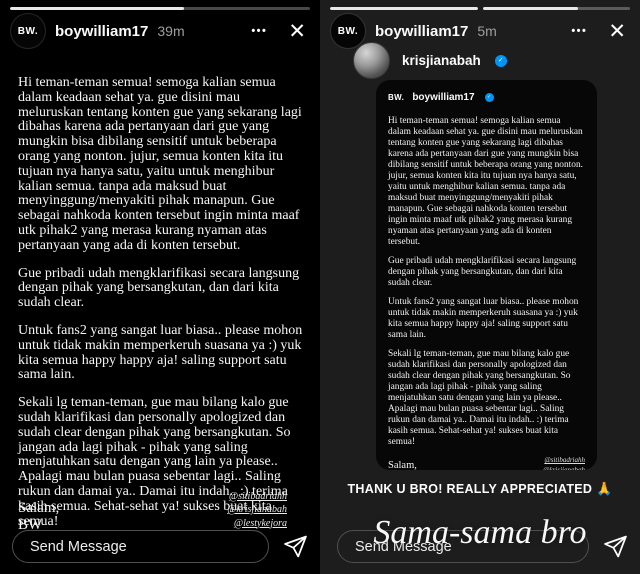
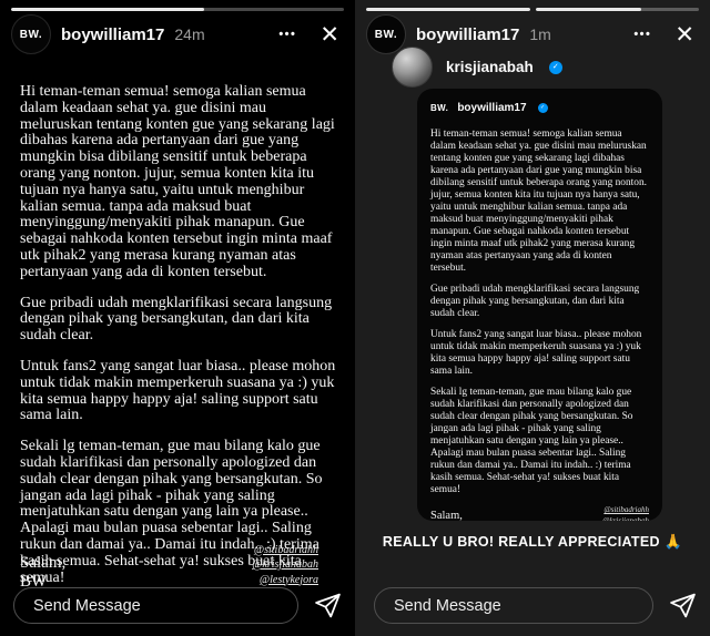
  BW.
  boywilliam17
- 39m
+ 24m
  •••
  ✕
  Hi teman-teman semua! semoga kalian semua dalam keadaan sehat ya. gue disini mau meluruskan tentang konten gue yang sekarang lagi dibahas karena ada pertanyaan dari gue yang mungkin bisa dibilang sensitif untuk beberapa orang yang nonton. jujur, semua konten kita itu tujuan nya hanya satu, yaitu untuk menghibur kalian semua. tanpa ada maksud buat menyinggung/menyakiti pihak manapun. Gue sebagai nahkoda konten tersebut ingin minta maaf utk pihak2 yang merasa kurang nyaman atas pertanyaan yang ada di konten tersebut.
  Gue pribadi udah mengklarifikasi secara langsung dengan pihak yang bersangkutan, dan dari kita sudah clear.
  Untuk fans2 yang sangat luar biasa.. please mohon untuk tidak makin memperkeruh suasana ya :) yuk kita semua happy happy aja! saling support satu sama lain.
  Sekali lg teman-teman, gue mau bilang kalo gue sudah klarifikasi dan personally apologized dan sudah clear dengan pihak yang bersangkutan. So jangan ada lagi pihak - pihak yang saling menjatuhkan satu dengan yang lain ya please.. Apalagi mau bulan puasa sebentar lagi.. Saling rukun dan damai ya.. Damai itu indah.. :) terima kasih semua. Sehat-sehat ya! sukses buat kita semua!
  Salam,
  BW
  @sitibadriahh
  @krisjianabah
  @lestykejora
  Send Message
  BW.
  boywilliam17
- 5m
+ 1m
  •••
  ✕
  krisjianabah
  BW.
  boywilliam17
  Hi teman-teman semua! semoga kalian semua dalam keadaan sehat ya. gue disini mau meluruskan tentang konten gue yang sekarang lagi dibahas karena ada pertanyaan dari gue yang mungkin bisa dibilang sensitif untuk beberapa orang yang nonton. jujur, semua konten kita itu tujuan nya hanya satu, yaitu untuk menghibur kalian semua. tanpa ada maksud buat menyinggung/menyakiti pihak manapun. Gue sebagai nahkoda konten tersebut ingin minta maaf utk pihak2 yang merasa kurang nyaman atas pertanyaan yang ada di konten tersebut.
  Gue pribadi udah mengklarifikasi secara langsung dengan pihak yang bersangkutan, dan dari kita sudah clear.
  Untuk fans2 yang sangat luar biasa.. please mohon untuk tidak makin memperkeruh suasana ya :) yuk kita semua happy happy aja! saling support satu sama lain.
  Sekali lg teman-teman, gue mau bilang kalo gue sudah klarifikasi dan personally apologized dan sudah clear dengan pihak yang bersangkutan. So jangan ada lagi pihak - pihak yang saling menjatuhkan satu dengan yang lain ya please.. Apalagi mau bulan puasa sebentar lagi.. Saling rukun dan damai ya.. Damai itu indah.. :) terima kasih semua. Sehat-sehat ya! sukses buat kita semua!
  Salam,
  @sitibadriahh
  @krisjianabah
- THANK U BRO! REALLY APPRECIATED 🙏
+ REALLY U BRO! REALLY APPRECIATED 🙏
- Sama-sama bro
  Send Message
